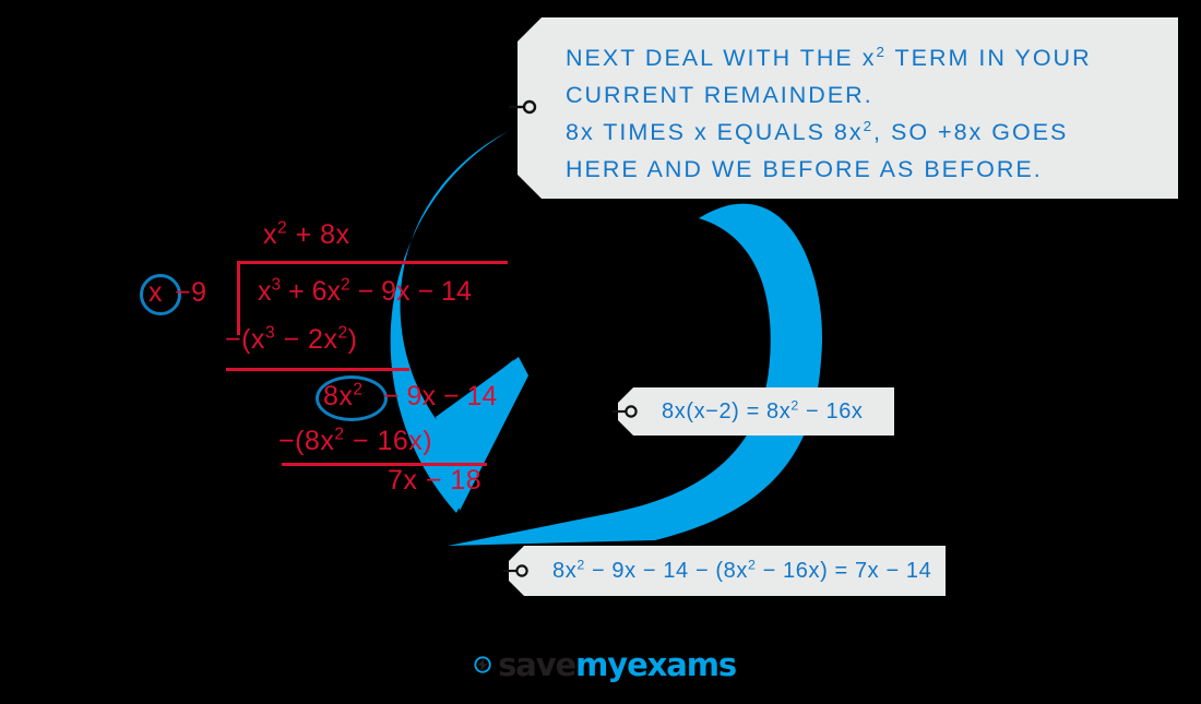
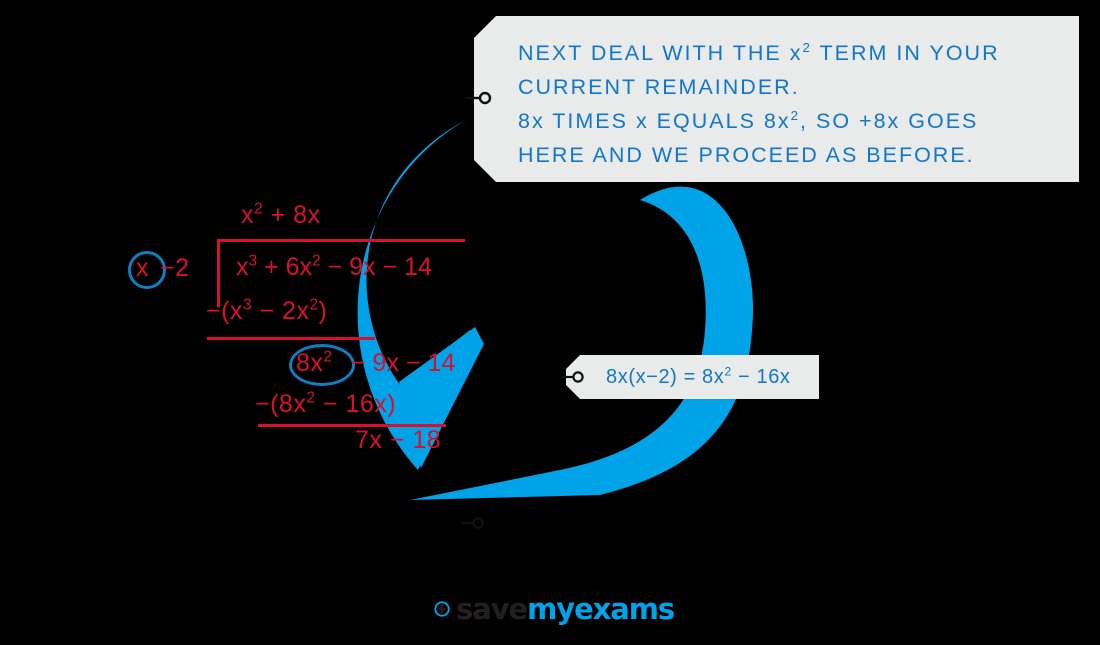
  x
- −9
+ −2
  x2 + 8x
  x3 + 6x2 − 9x − 14
  −(x3 − 2x2)
  8x2
  − 9x − 14
  −(8x2 − 16x)
  7x − 18
  NEXT DEAL WITH THE x2 TERM IN YOUR
  CURRENT REMAINDER.
  8x TIMES x EQUALS 8x2, SO +8x GOES
- HERE AND WE BEFORE AS BEFORE.
+ HERE AND WE PROCEED AS BEFORE.
  8x(x−2) = 8x2 − 16x
- 8x2 − 9x − 14 − (8x2 − 16x) = 7x − 14
  savemyexams
